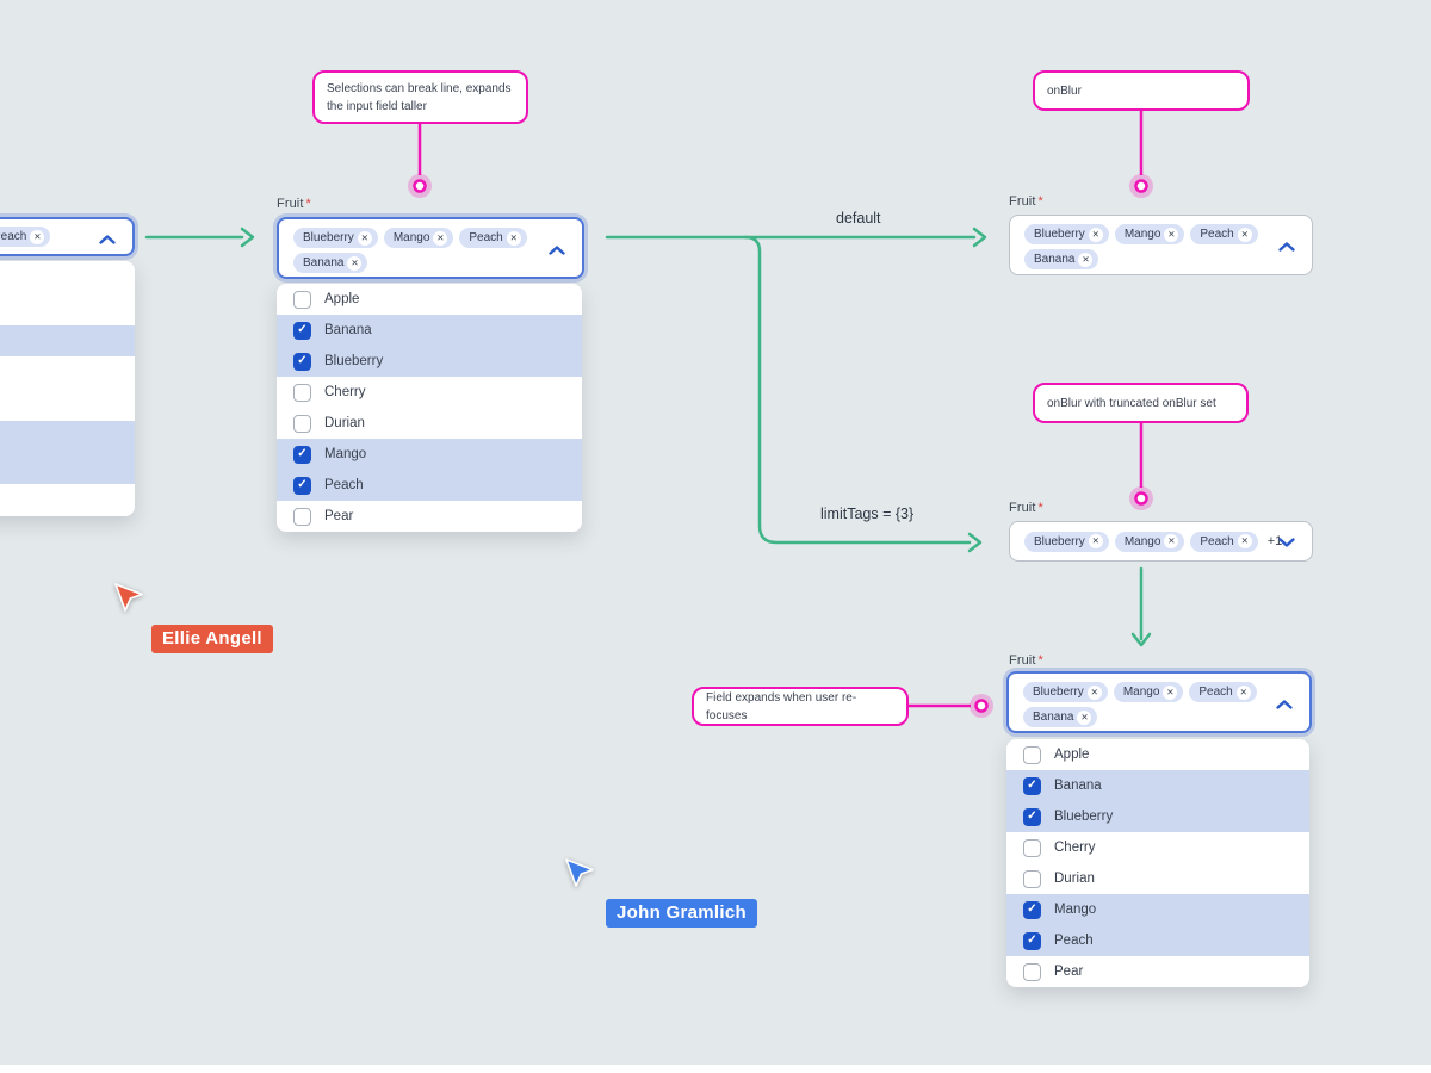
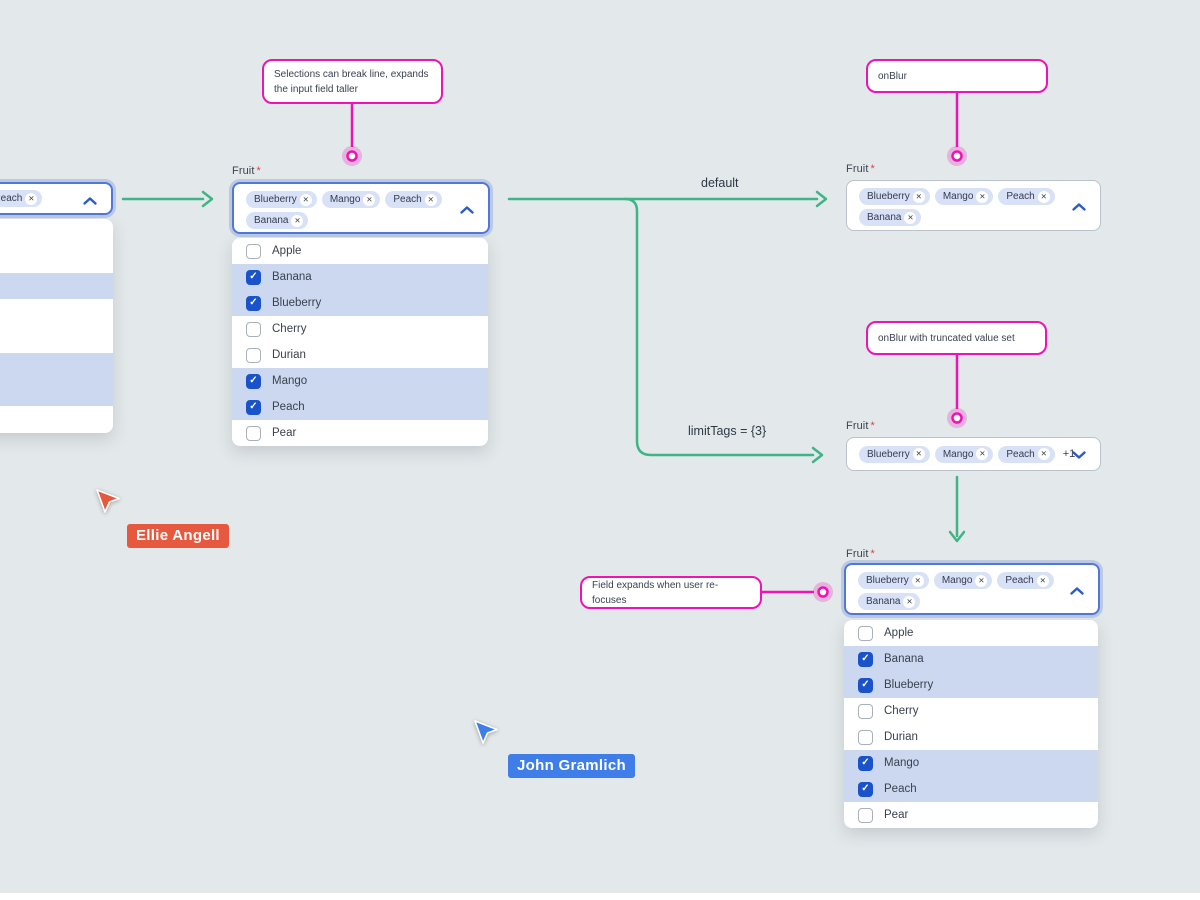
  each
  ✕
  Selections can break line, expands the input field taller
  Fruit *
  Blueberry
  ✕
  Mango
  ✕
  Peach
  ✕
  Banana
  ✕
  Apple
  ✓
  Banana
  ✓
  Blueberry
  Cherry
  Durian
  ✓
  Mango
  ✓
  Peach
  Pear
  default
  limitTags = {3}
  onBlur
  Fruit *
  Blueberry
  ✕
  Mango
  ✕
  Peach
  ✕
  Banana
  ✕
- onBlur with truncated onBlur set
+ onBlur with truncated value set
  Fruit *
  Blueberry
  ✕
  Mango
  ✕
  Peach
  ✕
  +1
  Field expands when user re-focuses
  Fruit *
  Blueberry
  ✕
  Mango
  ✕
  Peach
  ✕
  Banana
  ✕
  Apple
  ✓
  Banana
  ✓
  Blueberry
  Cherry
  Durian
  ✓
  Mango
  ✓
  Peach
  Pear
  Ellie Angell
  John Gramlich
